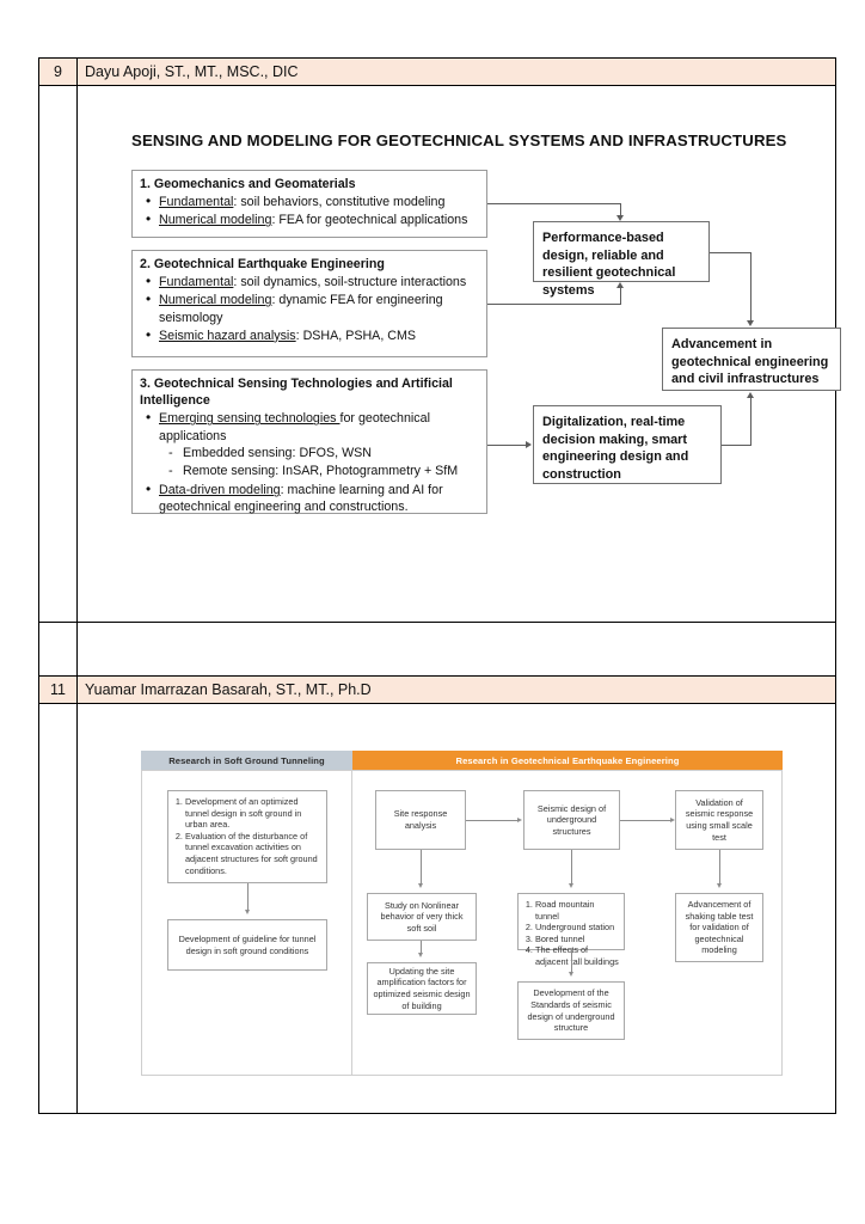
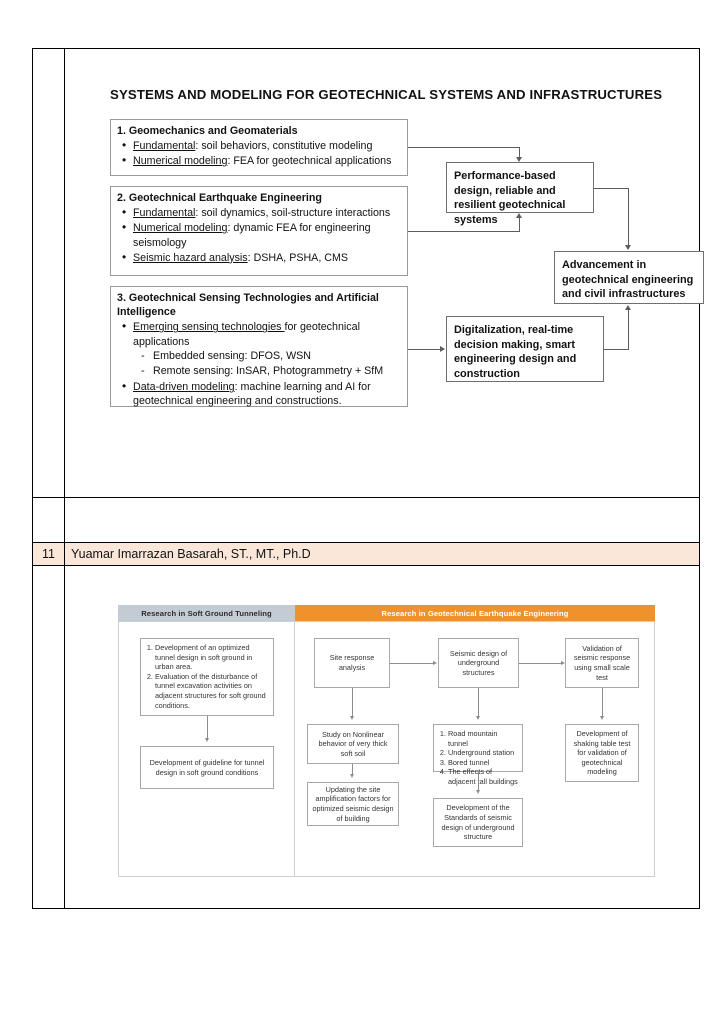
- 9	Dayu Apoji, ST., MT., MSC., DIC
- 	SENSING AND MODELING FOR GEOTECHNICAL SYSTEMS AND INFRASTRUCTURES 1. Geomechanics and Geomaterials Fundamental: soil behaviors, constitutive modeling Numerical modeling: FEA for geotechnical applications 2. Geotechnical Earthquake Engineering Fundamental: soil dynamics, soil-structure interactions Numerical modeling: dynamic FEA for engineering seismology Seismic hazard analysis: DSHA, PSHA, CMS 3. Geotechnical Sensing Technologies and Artificial Intelligence Emerging sensing technologies for geotechnical applications Embedded sensing: DFOS, WSN Remote sensing: InSAR, Photogrammetry + SfM Data-driven modeling: machine learning and AI for geotechnical engineering and constructions. Performance-based design, reliable and resilient geotechnical systems Digitalization, real-time decision making, smart engineering design and construction Advancement in geotechnical engineering and civil infrastructures
+ 	SYSTEMS AND MODELING FOR GEOTECHNICAL SYSTEMS AND INFRASTRUCTURES 1. Geomechanics and Geomaterials Fundamental: soil behaviors, constitutive modeling Numerical modeling: FEA for geotechnical applications 2. Geotechnical Earthquake Engineering Fundamental: soil dynamics, soil-structure interactions Numerical modeling: dynamic FEA for engineering seismology Seismic hazard analysis: DSHA, PSHA, CMS 3. Geotechnical Sensing Technologies and Artificial Intelligence Emerging sensing technologies for geotechnical applications Embedded sensing: DFOS, WSN Remote sensing: InSAR, Photogrammetry + SfM Data-driven modeling: machine learning and AI for geotechnical engineering and constructions. Performance-based design, reliable and resilient geotechnical systems Digitalization, real-time decision making, smart engineering design and construction Advancement in geotechnical engineering and civil infrastructures
  11	Yuamar Imarrazan Basarah, ST., MT., Ph.D
- 	Research in Soft Ground Tunneling Research in Geotechnical Earthquake Engineering Development of an optimized tunnel design in soft ground in urban area. Evaluation of the disturbance of tunnel excavation activities on adjacent structures for soft ground conditions. Development of guideline for tunnel design in soft ground conditions Site response analysis Study on Nonlinear behavior of very thick soft soil Updating the site amplification factors for optimized seismic design of building Seismic design of underground structures Road mountain tunnel Underground station Bored tunnel The effects of adjacentall buildings Development of the Standards of seismic design of underground structure Validation of seismic response using small scale test Advancement of shaking table test for validation of geotechnical modeling
+ 	Research in Soft Ground Tunneling Research in Geotechnical Earthquake Engineering Development of an optimized tunnel design in soft ground in urban area. Evaluation of the disturbance of tunnel excavation activities on adjacent structures for soft ground conditions. Development of guideline for tunnel design in soft ground conditions Site response analysis Study on Nonlinear behavior of very thick soft soil Updating the site amplification factors for optimized seismic design of building Seismic design of underground structures Road mountain tunnel Underground station Bored tunnel The effects of adjacentall buildings Development of the Standards of seismic design of underground structure Validation of seismic response using small scale test Development of shaking table test for validation of geotechnical modeling
